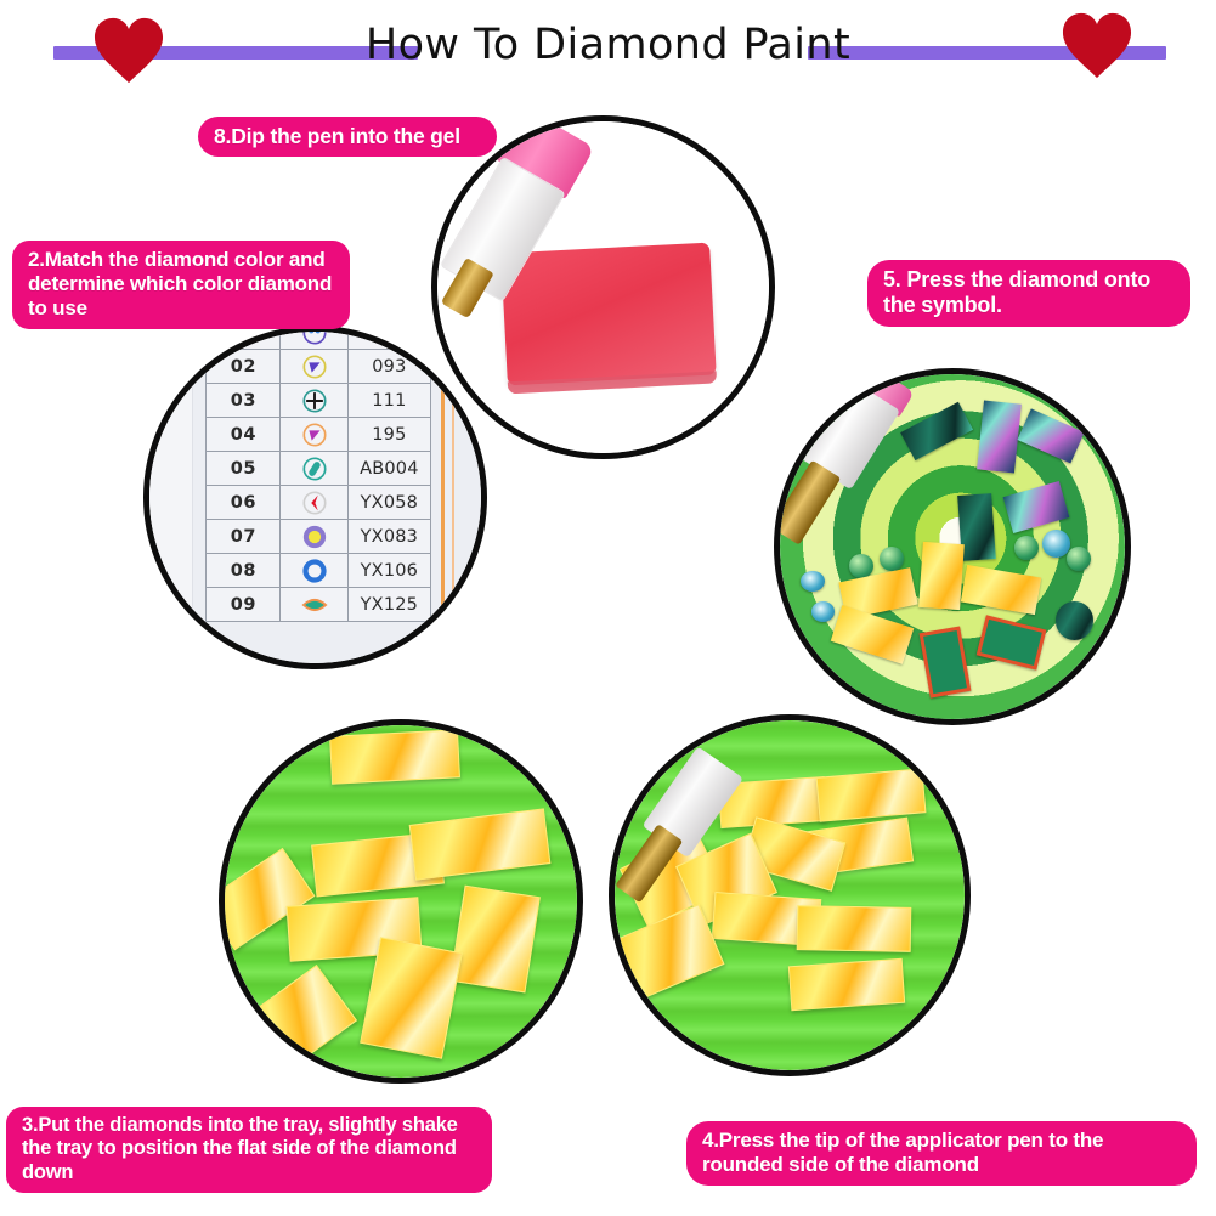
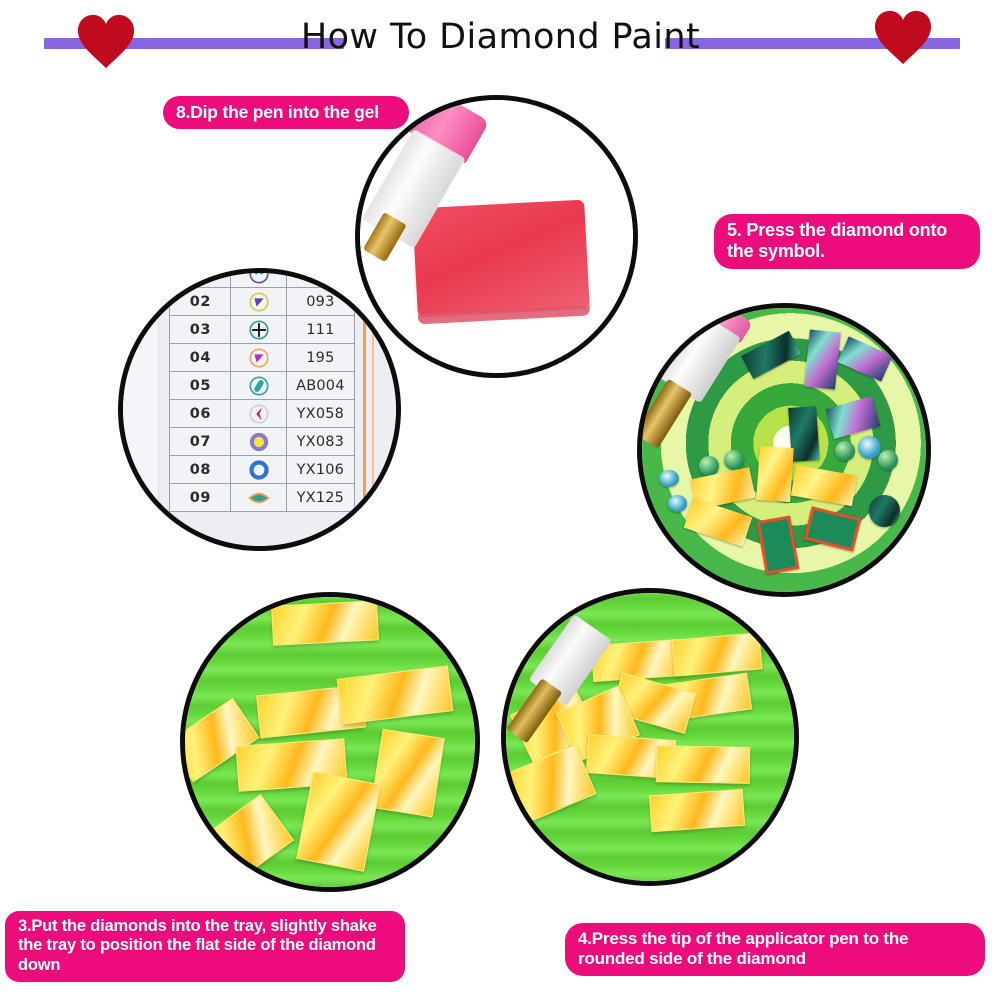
  How To Diamond Paint
  		020
  02		093
  03		111
  04		195
  05		AB004
  06		YX058
  07		YX083
  08		YX106
  09		YX125
  8.Dip the pen into the gel
- 2.Match the diamond color and determine which color diamond to use
  5. Press the diamond onto the symbol.
  3.Put the diamonds into the tray, slightly shake the tray to position the flat side of the diamond down
  4.Press the tip of the applicator pen to the rounded side of the diamond
